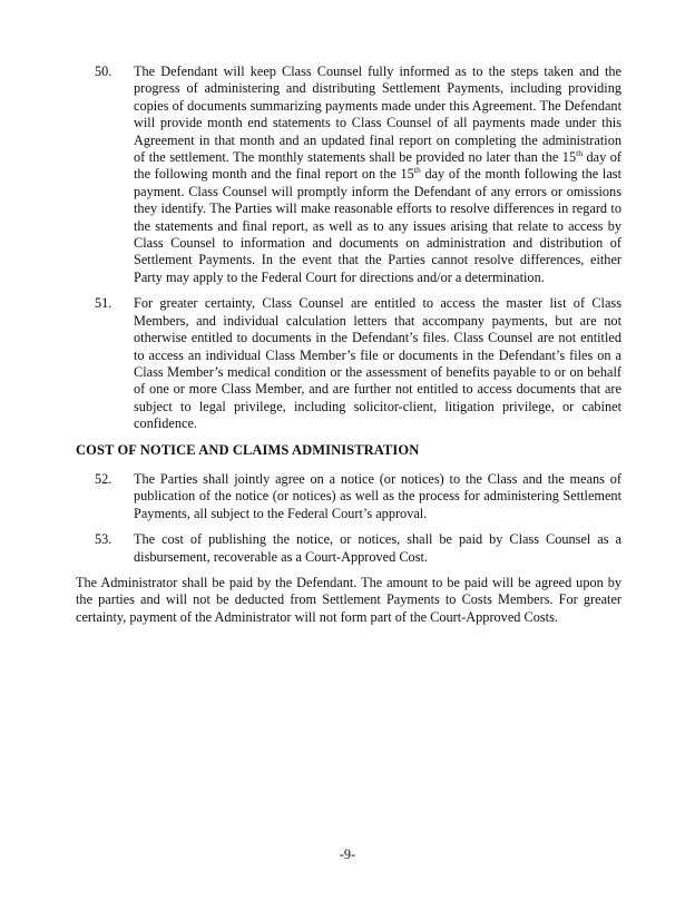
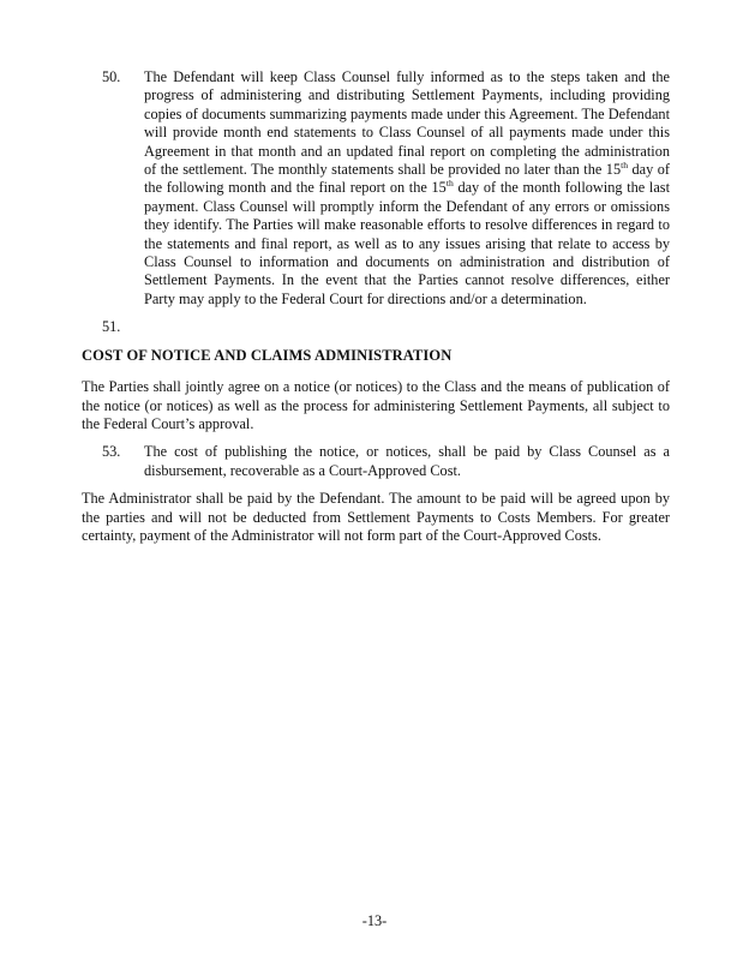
  50.
  The Defendant will keep Class Counsel fully informed as to the steps taken and the progress of administering and distributing Settlement Payments, including providing copies of documents summarizing payments made under this Agreement. The Defendant will provide month end statements to Class Counsel of all payments made under this Agreement in that month and an updated final report on completing the administration of the settlement. The monthly statements shall be provided no later than the 15th day of the following month and the final report on the 15th day of the month following the last payment. Class Counsel will promptly inform the Defendant of any errors or omissions they identify. The Parties will make reasonable efforts to resolve differences in regard to the statements and final report, as well as to any issues arising that relate to access by Class Counsel to information and documents on administration and distribution of Settlement Payments. In the event that the Parties cannot resolve differences, either Party may apply to the Federal Court for directions and/or a determination.
  51.
- For greater certainty, Class Counsel are entitled to access the master list of Class Members, and individual calculation letters that accompany payments, but are not otherwise entitled to documents in the Defendant’s files. Class Counsel are not entitled to access an individual Class Member’s file or documents in the Defendant’s files on a Class Member’s medical condition or the assessment of benefits payable to or on behalf of one or more Class Member, and are further not entitled to access documents that are subject to legal privilege, including solicitor-client, litigation privilege, or cabinet confidence.
  COST OF NOTICE AND CLAIMS ADMINISTRATION
- 52.
  The Parties shall jointly agree on a notice (or notices) to the Class and the means of publication of the notice (or notices) as well as the process for administering Settlement Payments, all subject to the Federal Court’s approval.
  53.
  The cost of publishing the notice, or notices, shall be paid by Class Counsel as a disbursement, recoverable as a Court-Approved Cost.
  The Administrator shall be paid by the Defendant. The amount to be paid will be agreed upon by the parties and will not be deducted from Settlement Payments to Costs Members. For greater certainty, payment of the Administrator will not form part of the Court-Approved Costs.
- -9-
+ -13-
